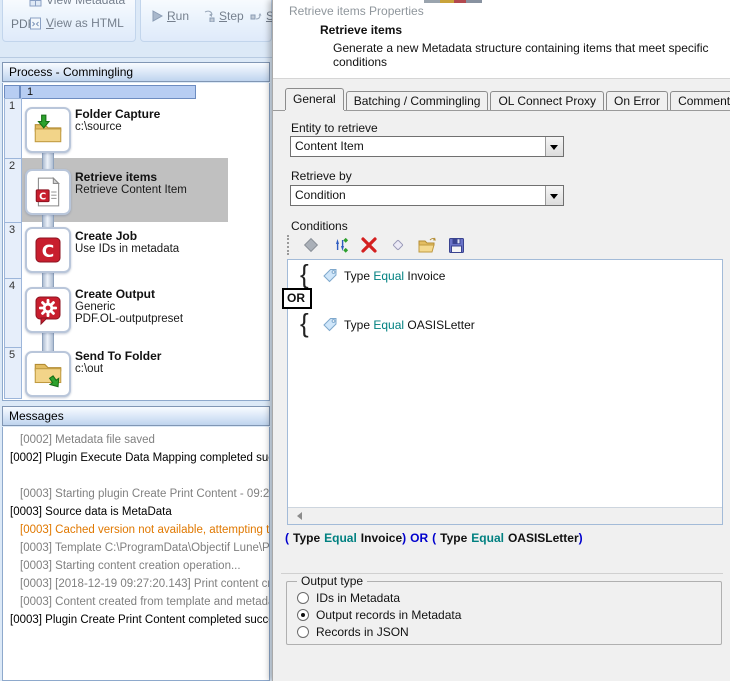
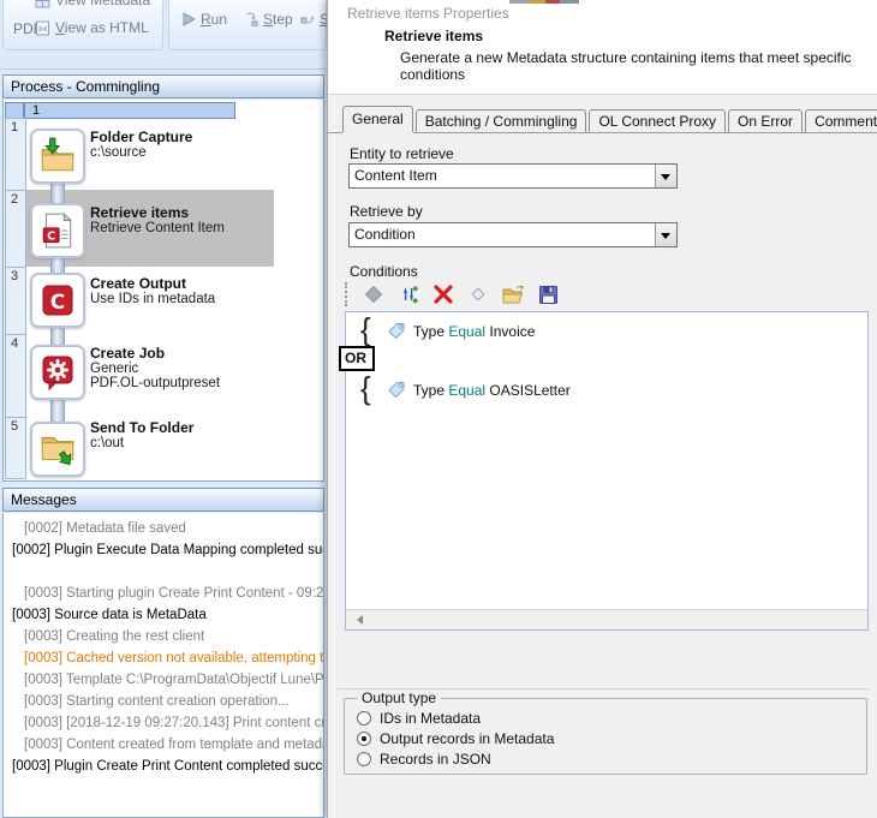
  View Metadata
  View as HTML
  Run
  Step
  S
  Process - Commingling
  1
  1
  2
  3
  4
  5
  Folder Capture
  c:\source
  C
  Retrieve items
  Retrieve Content Item
  C
- Create Job
+ Create Output
  Use IDs in metadata
- Create Output
+ Create Job
  Generic
  PDF.OL-outputpreset
  Send To Folder
  c:\out
  Messages
  [0002] Metadata file saved
  [0002] Plugin Execute Data Mapping completed su
  [0003] Starting plugin Create Print Content - 09:2
  [0003] Source data is MetaData
+ [0003] Creating the rest client
  [0003] Cached version not available, attempting t
  [0003] Template C:\ProgramData\Objectif Lune\P
  [0003] Starting content creation operation...
  [0003] [2018-12-19 09:27:20.143] Print content c
  [0003] Content created from template and metad
  [0003] Plugin Create Print Content completed succ
  Retrieve items Properties
  Retrieve items
  Generate a new Metadata structure containing items that meet specific conditions
  General
  Batching / Commingling
  OL Connect Proxy
  On Error
  Comment
  Entity to retrieve
  Content Item
  Retrieve by
  Condition
  Conditions
  {
  Type Equal Invoice
  OR
  {
  Type Equal OASISLetter
- ( Type Equal Invoice) OR ( Type Equal OASISLetter)
  Output type
  IDs in Metadata
  Output records in Metadata
  Records in JSON
